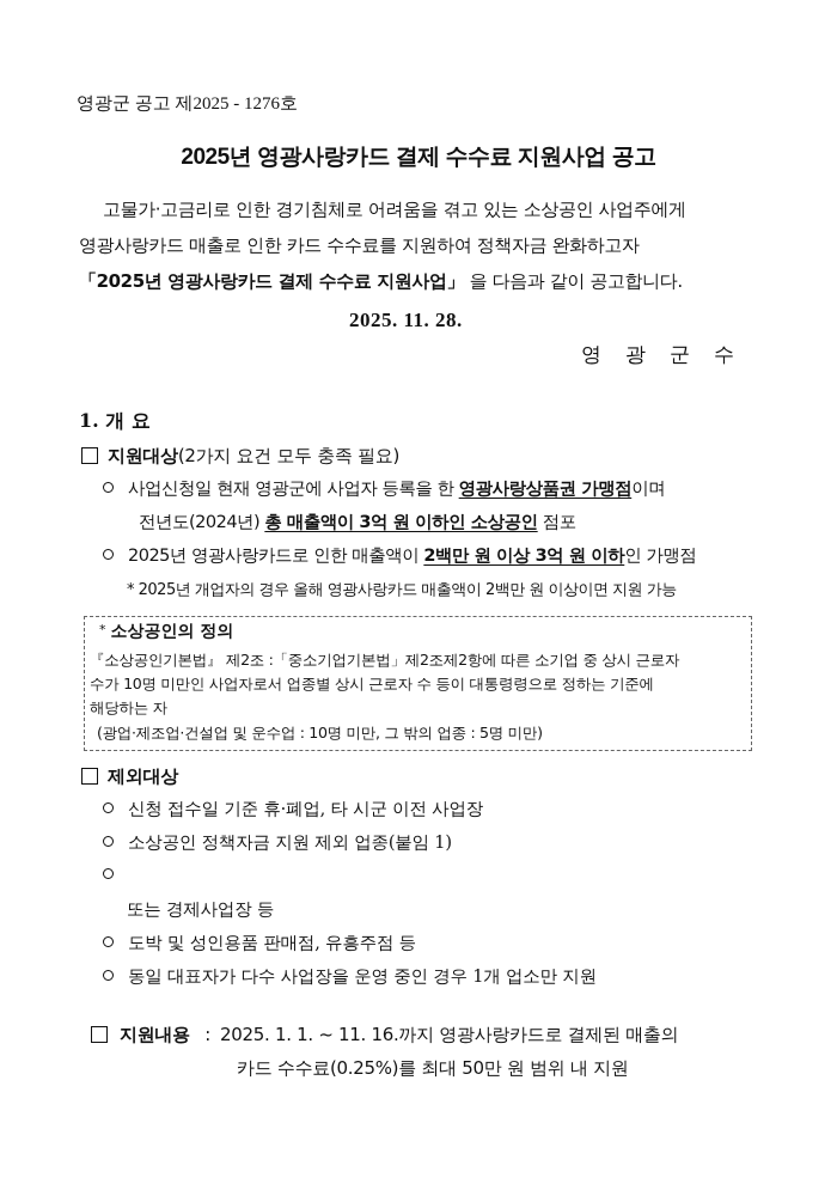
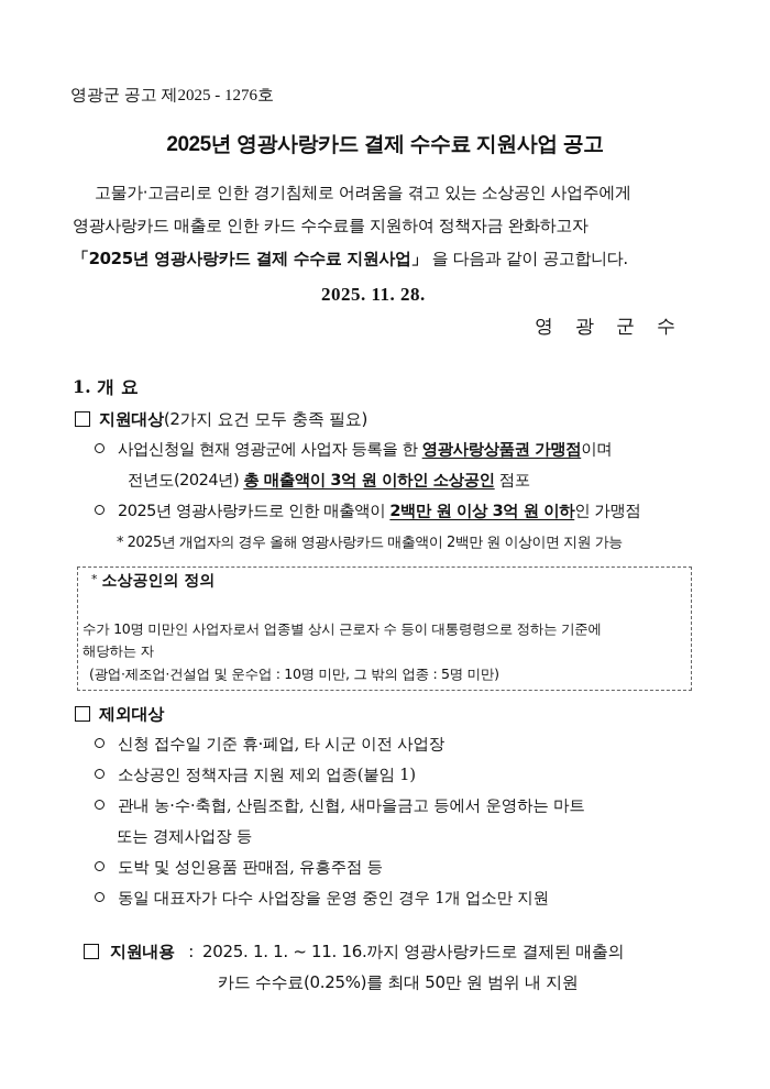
  영광군 공고 제2025 - 1276호
  2025년 영광사랑카드 결제 수수료 지원사업 공고
  고물가·고금리로 인한 경기침체로 어려움을 겪고 있는 소상공인 사업주에게
  영광사랑카드 매출로 인한 카드 수수료를 지원하여 정책자금 완화하고자
  「2025년 영광사랑카드 결제 수수료 지원사업」 을 다음과 같이 공고합니다.
  2025. 11. 28.
  영광군수
  1. 개 요
  지원대상(2가지 요건 모두 충족 필요)
  사업신청일 현재 영광군에 사업자 등록을 한 영광사랑상품권 가맹점이며
  전년도(2024년) 총 매출액이 3억 원 이하인 소상공인 점포
  2025년 영광사랑카드로 인한 매출액이 2백만 원 이상 3억 원 이하인 가맹점
  * 2025년 개업자의 경우 올해 영광사랑카드 매출액이 2백만 원 이상이면 지원 가능
  * 소상공인의 정의
- 『소상공인기본법』 제2조 :「중소기업기본법」제2조제2항에 따른 소기업 중 상시 근로자
  수가 10명 미만인 사업자로서 업종별 상시 근로자 수 등이 대통령령으로 정하는 기준에
  해당하는 자
  (광업·제조업·건설업 및 운수업 : 10명 미만, 그 밖의 업종 : 5명 미만)
  제외대상
  신청 접수일 기준 휴·폐업, 타 시군 이전 사업장
  소상공인 정책자금 지원 제외 업종(붙임 1)
+ 관내 농·수·축협, 산림조합, 신협, 새마을금고 등에서 운영하는 마트
  또는 경제사업장 등
  도박 및 성인용품 판매점, 유흥주점 등
  동일 대표자가 다수 사업장을 운영 중인 경우 1개 업소만 지원
  지원내용 : 2025. 1. 1. ~ 11. 16.까지 영광사랑카드로 결제된 매출의
  카드 수수료(0.25%)를 최대 50만 원 범위 내 지원
